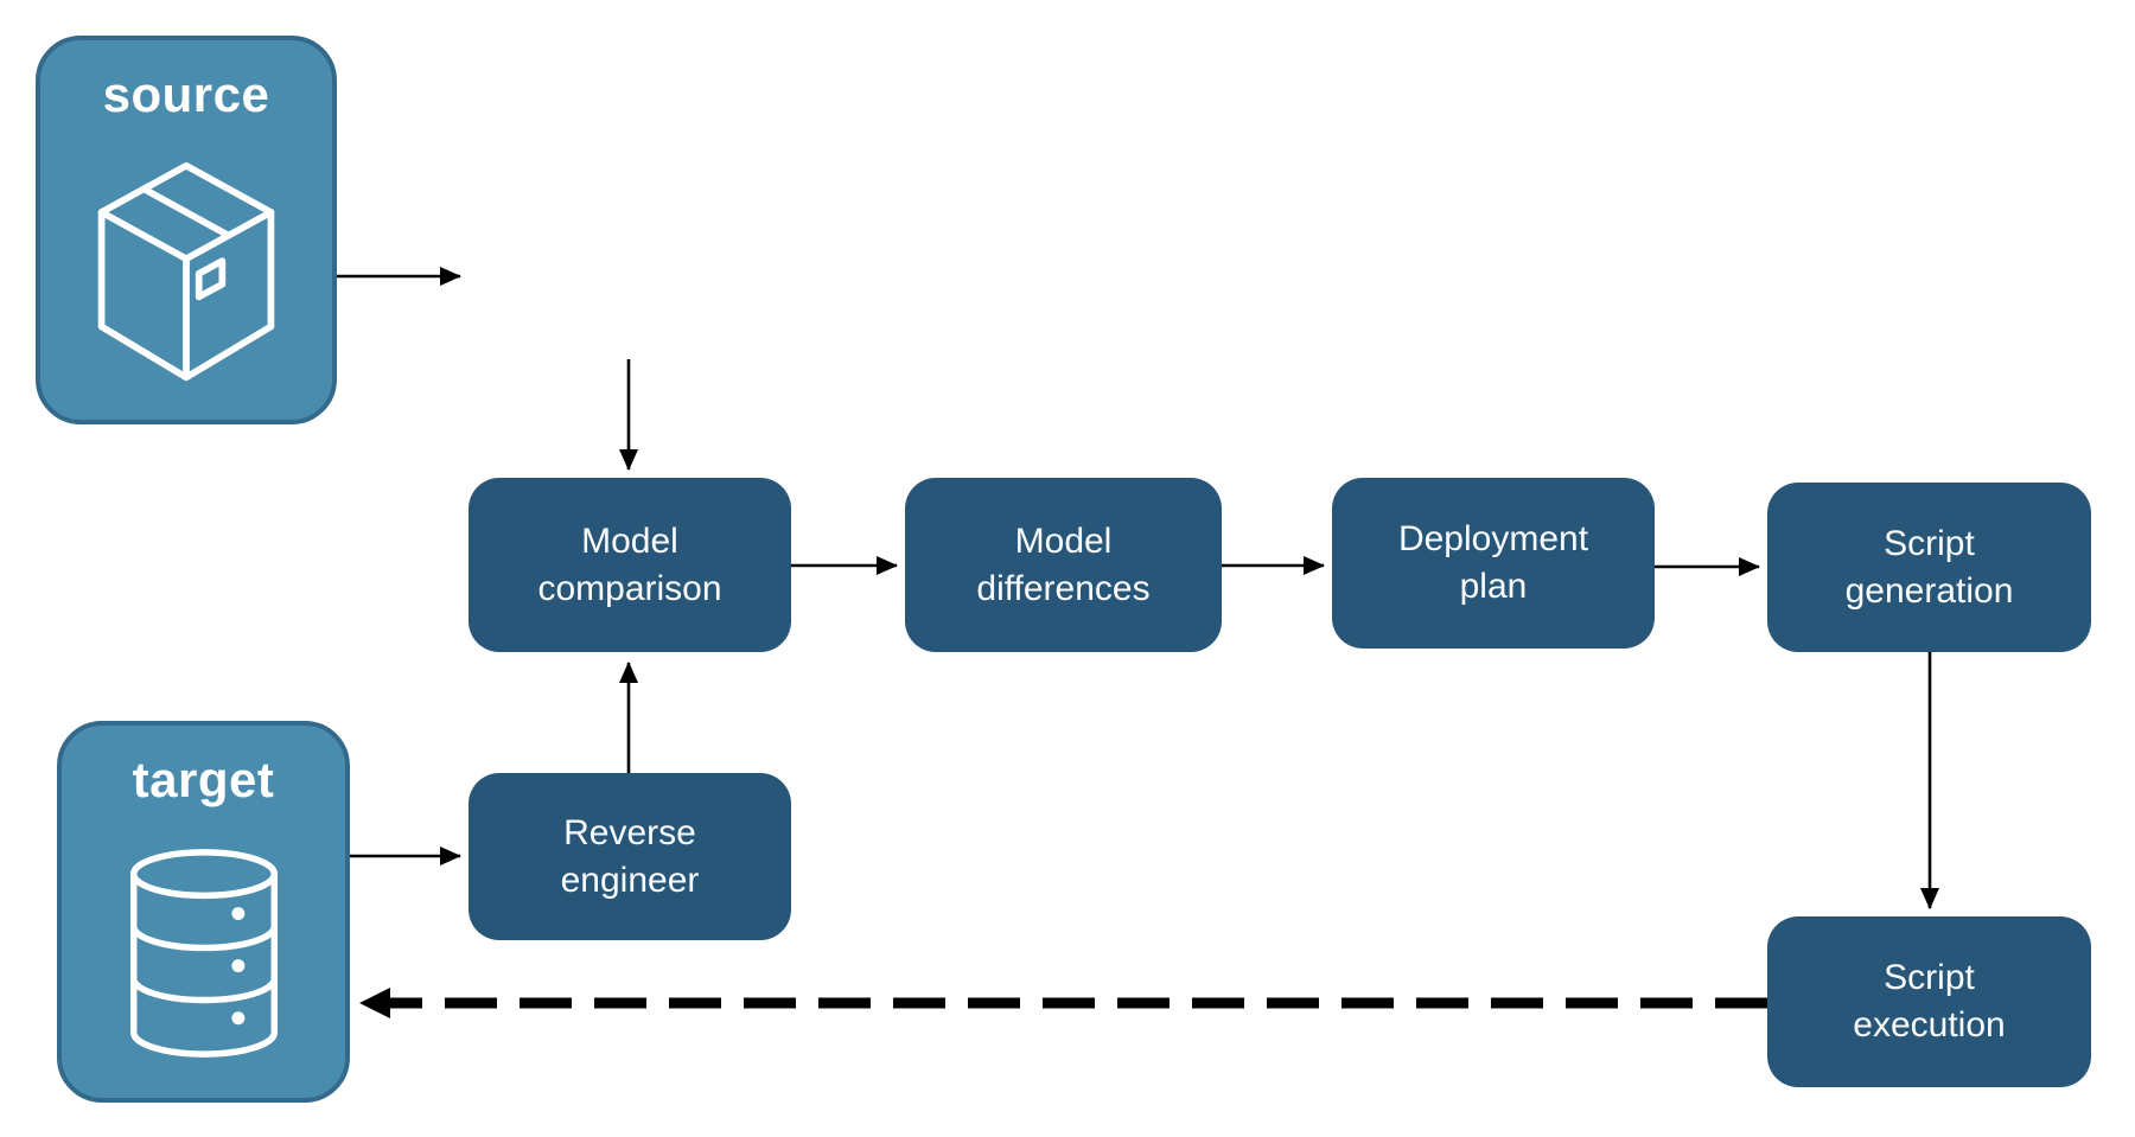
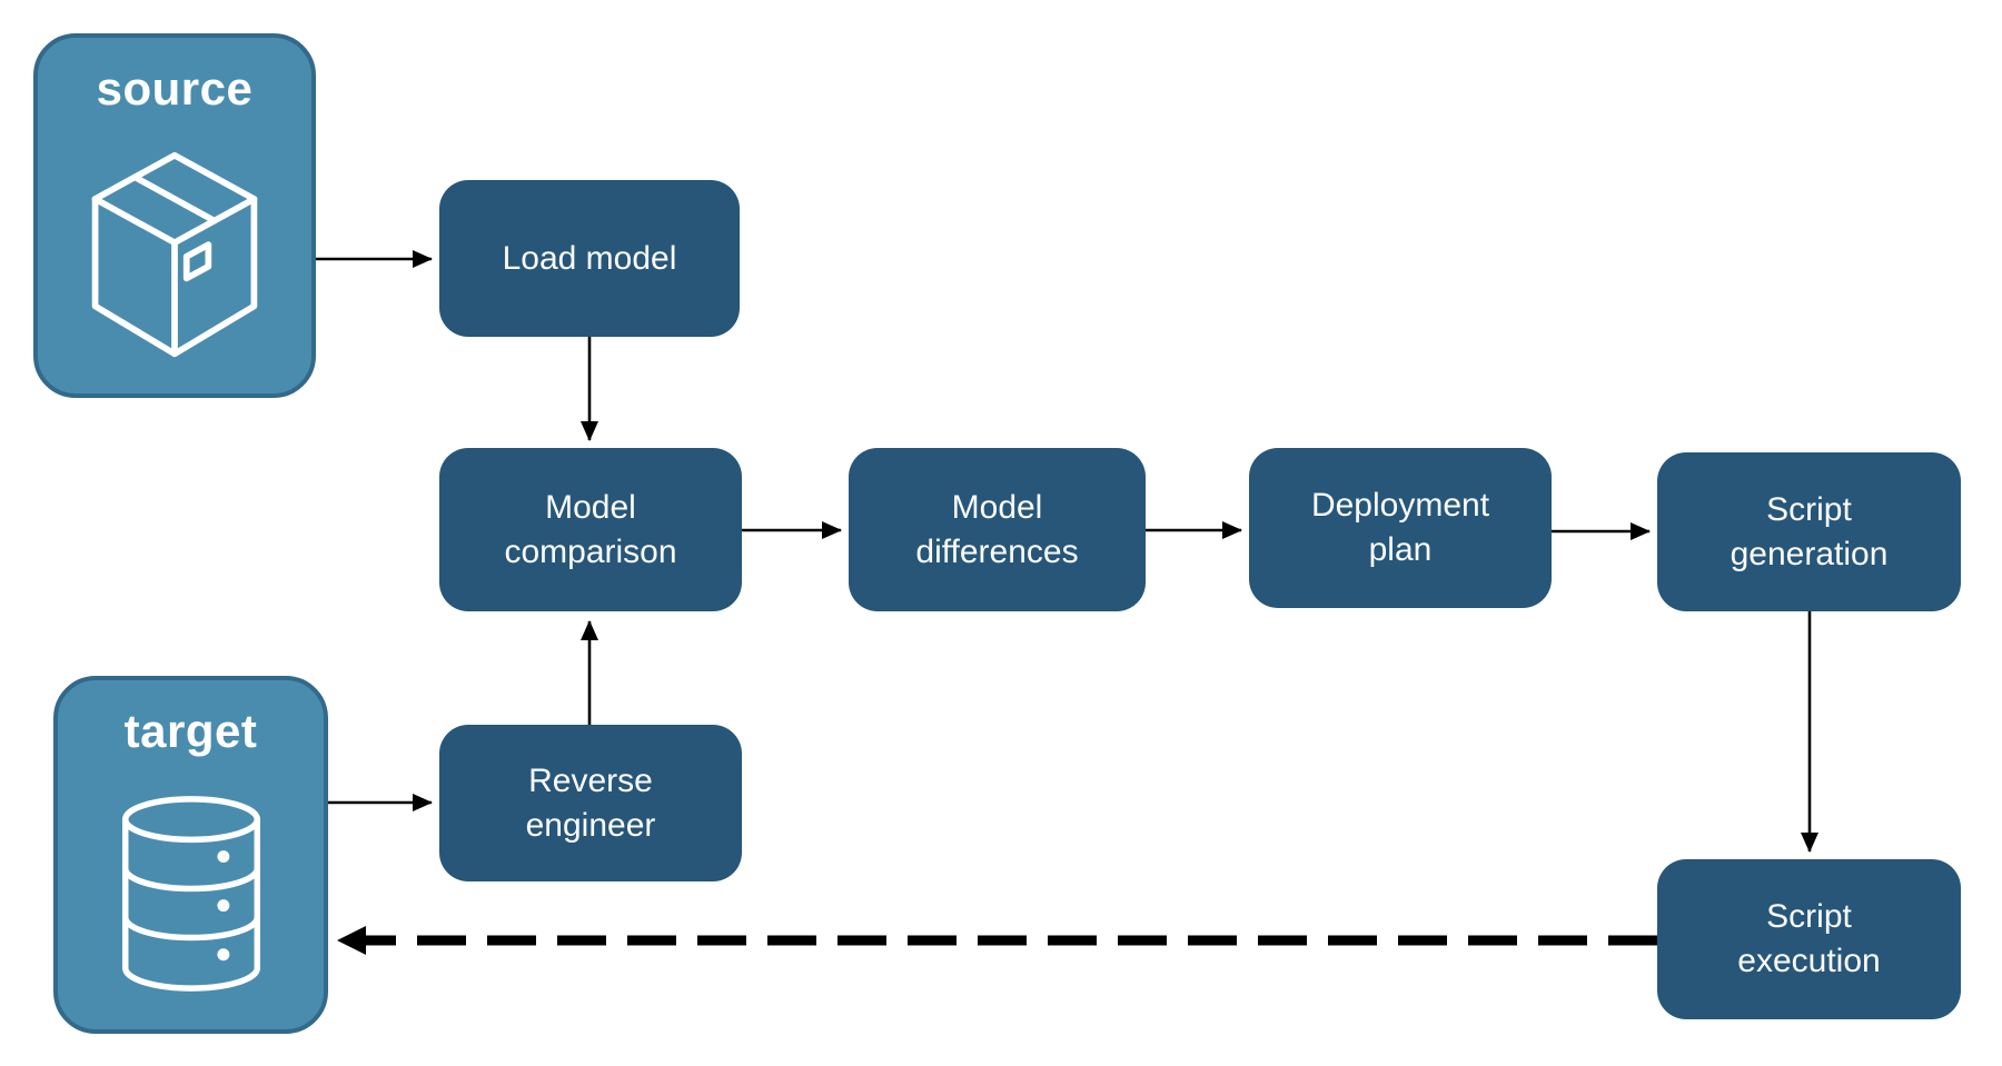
  source
  target
+ Load model
  Model
  comparison
  Model
  differences
  Deployment
  plan
  Script
  generation
  Reverse
  engineer
  Script
  execution
